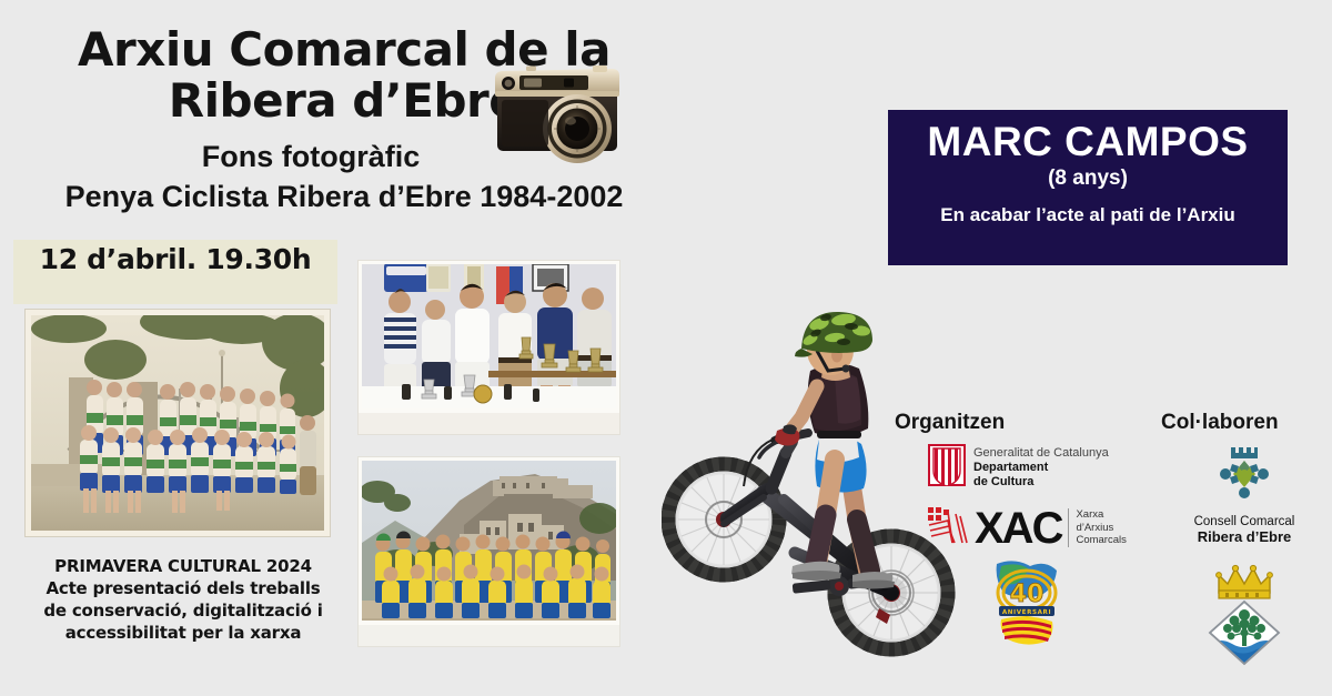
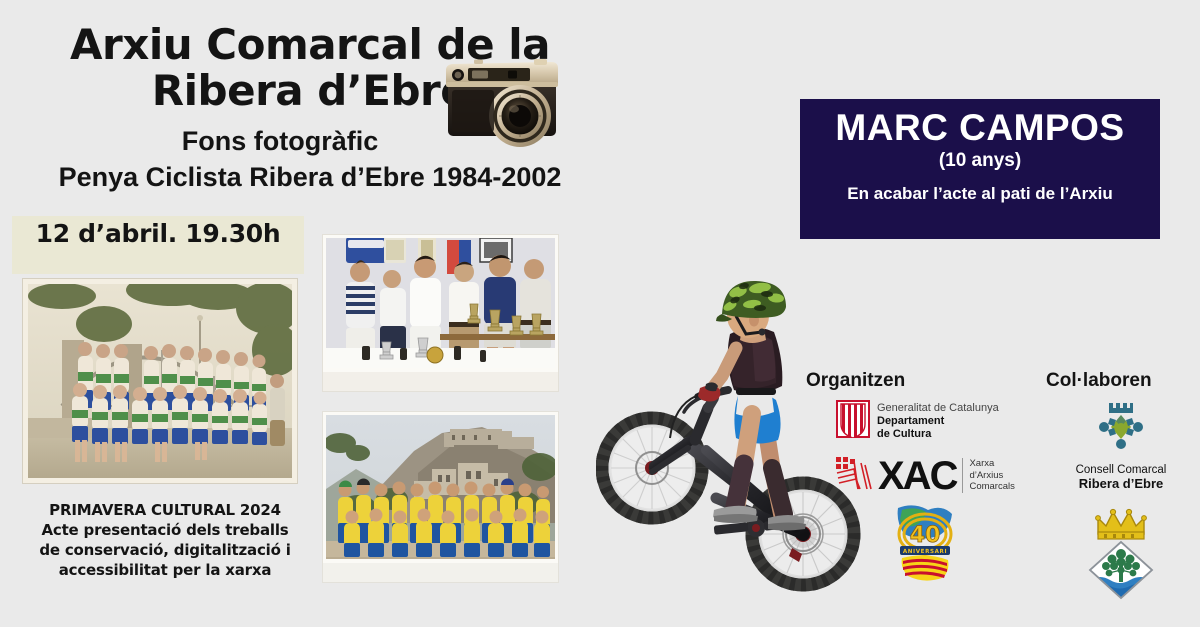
  Arxiu Comarcal de la
  Ribera d’Ebr
  Fons fotogràfic
  Penya Ciclista Ribera d’Ebre 1984-2002
  MARC CAMPOS
- (8 anys)
+ (10 anys)
  En acabar l’acte al pati de l’Arxiu
  12 d’abril. 19.30h
  PRIMAVERA CULTURAL 2024
  Acte presentació dels treballs
  de conservació, digitalització i
  accessibilitat per la xarxa
  Organitzen
  Generalitat de Catalunya
  Departament
  de Cultura
  XAC
  Xarxa
  d’Arxius
  Comarcals
  40
  Col·laboren
  Consell Comarcal
  Ribera d’Ebre
